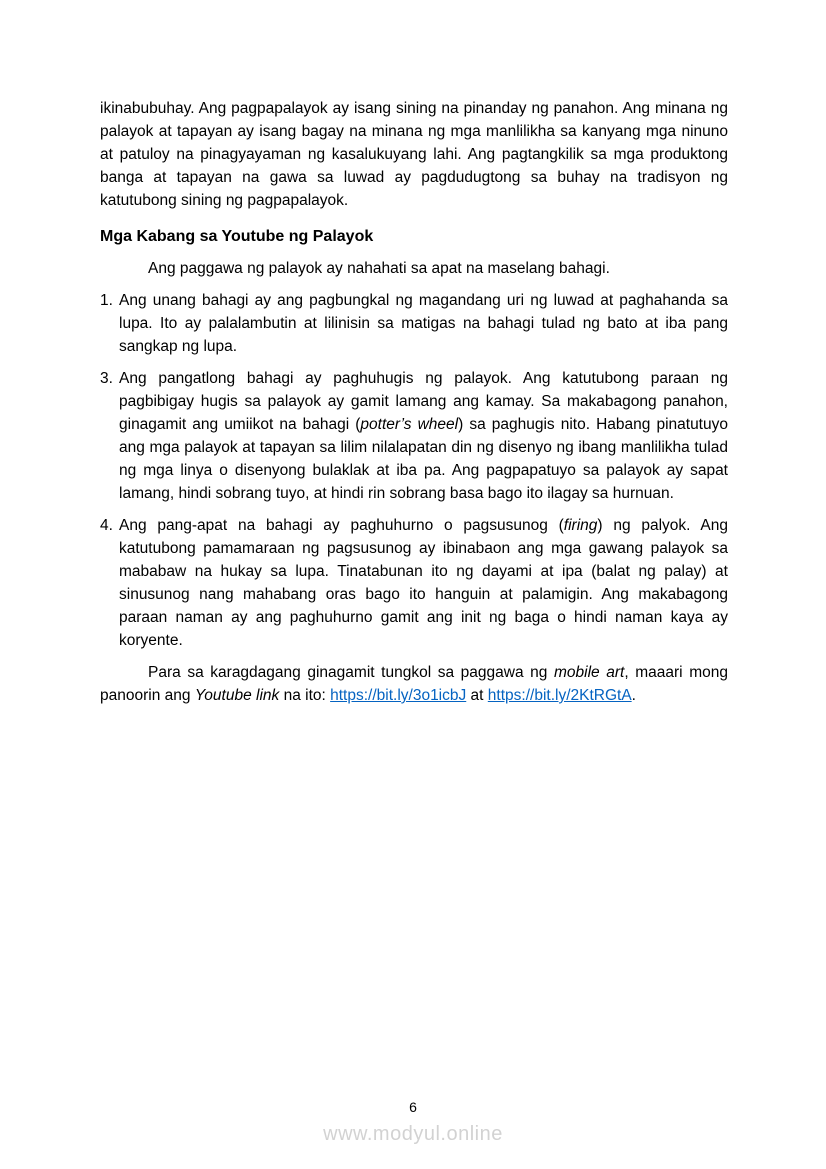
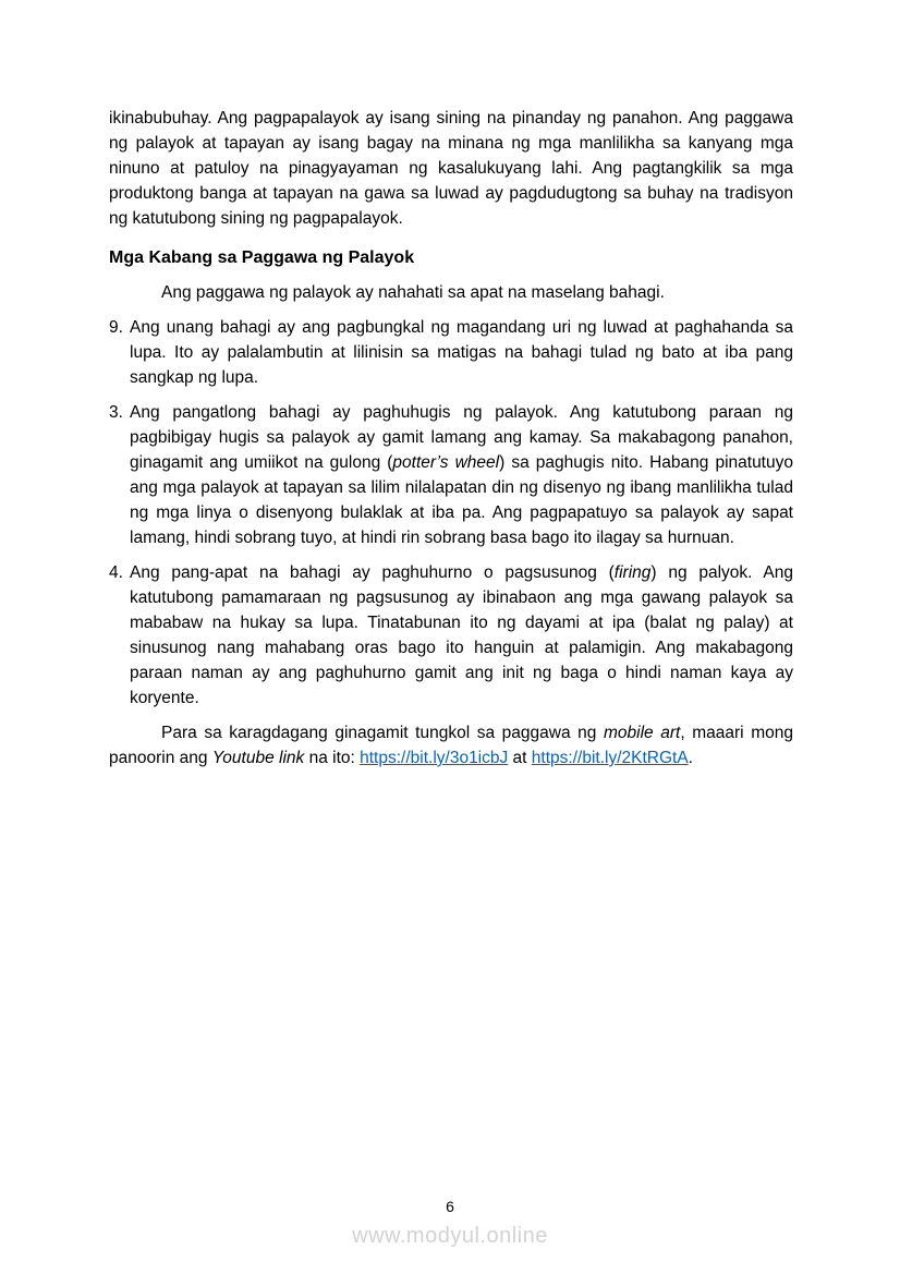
- ikinabubuhay. Ang pagpapalayok ay isang sining na pinanday ng panahon. Ang minana ng palayok at tapayan ay isang bagay na minana ng mga manlilikha sa kanyang mga ninuno at patuloy na pinagyayaman ng kasalukuyang lahi. Ang pagtangkilik sa mga produktong banga at tapayan na gawa sa luwad ay pagdudugtong sa buhay na tradisyon ng katutubong sining ng pagpapalayok.
+ ikinabubuhay. Ang pagpapalayok ay isang sining na pinanday ng panahon. Ang paggawa ng palayok at tapayan ay isang bagay na minana ng mga manlilikha sa kanyang mga ninuno at patuloy na pinagyayaman ng kasalukuyang lahi. Ang pagtangkilik sa mga produktong banga at tapayan na gawa sa luwad ay pagdudugtong sa buhay na tradisyon ng katutubong sining ng pagpapalayok.
- Mga Kabang sa Youtube ng Palayok
+ Mga Kabang sa Paggawa ng Palayok
  Ang paggawa ng palayok ay nahahati sa apat na maselang bahagi.
- 1.
+ 9.
  Ang unang bahagi ay ang pagbungkal ng magandang uri ng luwad at paghahanda sa lupa. Ito ay palalambutin at lilinisin sa matigas na bahagi tulad ng bato at iba pang sangkap ng lupa.
  3.
- Ang pangatlong bahagi ay paghuhugis ng palayok. Ang katutubong paraan ng pagbibigay hugis sa palayok ay gamit lamang ang kamay. Sa makabagong panahon, ginagamit ang umiikot na bahagi (potter’s wheel) sa paghugis nito. Habang pinatutuyo ang mga palayok at tapayan sa lilim nilalapatan din ng disenyo ng ibang manlilikha tulad ng mga linya o disenyong bulaklak at iba pa. Ang pagpapatuyo sa palayok ay sapat lamang, hindi sobrang tuyo, at hindi rin sobrang basa bago ito ilagay sa hurnuan.
+ Ang pangatlong bahagi ay paghuhugis ng palayok. Ang katutubong paraan ng pagbibigay hugis sa palayok ay gamit lamang ang kamay. Sa makabagong panahon, ginagamit ang umiikot na gulong (potter’s wheel) sa paghugis nito. Habang pinatutuyo ang mga palayok at tapayan sa lilim nilalapatan din ng disenyo ng ibang manlilikha tulad ng mga linya o disenyong bulaklak at iba pa. Ang pagpapatuyo sa palayok ay sapat lamang, hindi sobrang tuyo, at hindi rin sobrang basa bago ito ilagay sa hurnuan.
  4.
  Ang pang-apat na bahagi ay paghuhurno o pagsusunog (firing) ng palyok. Ang katutubong pamamaraan ng pagsusunog ay ibinabaon ang mga gawang palayok sa mababaw na hukay sa lupa. Tinatabunan ito ng dayami at ipa (balat ng palay) at sinusunog nang mahabang oras bago ito hanguin at palamigin. Ang makabagong paraan naman ay ang paghuhurno gamit ang init ng baga o hindi naman kaya ay koryente.
  Para sa karagdagang ginagamit tungkol sa paggawa ng mobile art, maaari mong panoorin ang Youtube link na ito: https://bit.ly/3o1icbJ at https://bit.ly/2KtRGtA.
  6
  www.modyul.online
